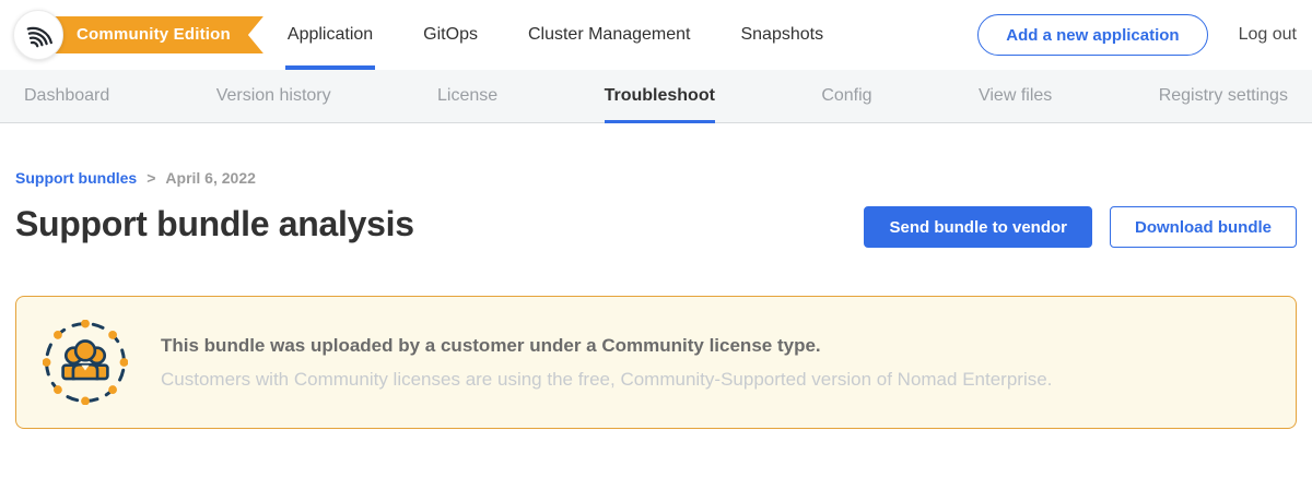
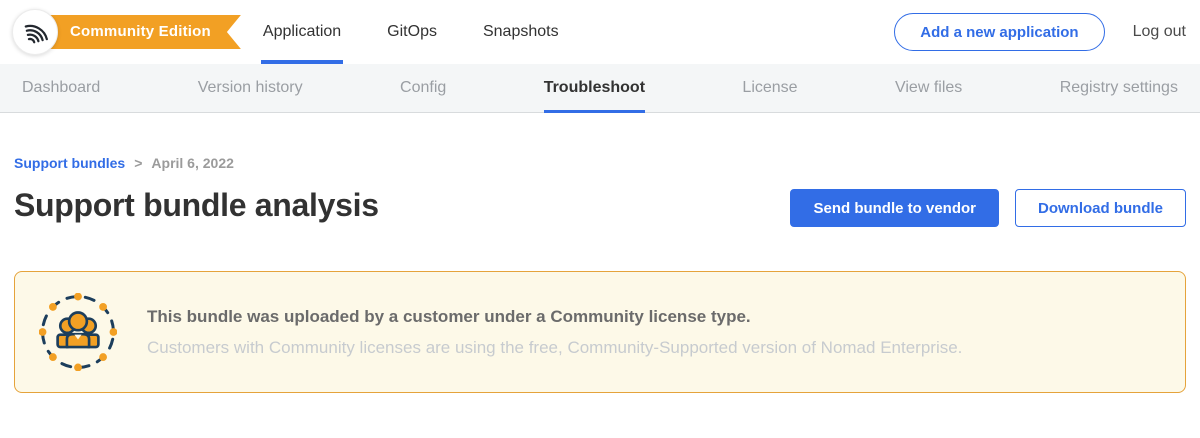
  Community Edition
  Application
  GitOps
- Cluster Management
  Snapshots
  Add a new application
  Log out
  Dashboard
  Version history
- License
+ Config
  Troubleshoot
- Config
+ License
  View files
  Registry settings
  Support bundles
  >
  April 6, 2022
  Support bundle analysis
  Send bundle to vendor
  Download bundle
  This bundle was uploaded by a customer under a Community license type.
  Customers with Community licenses are using the free, Community-Supported version of Nomad Enterprise.
